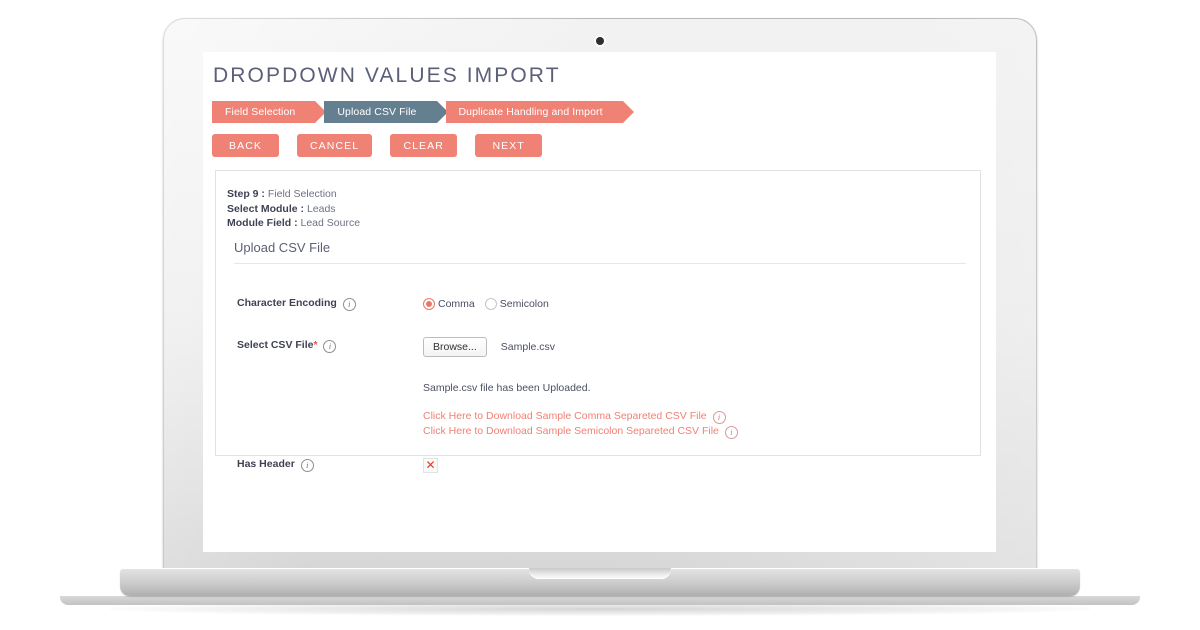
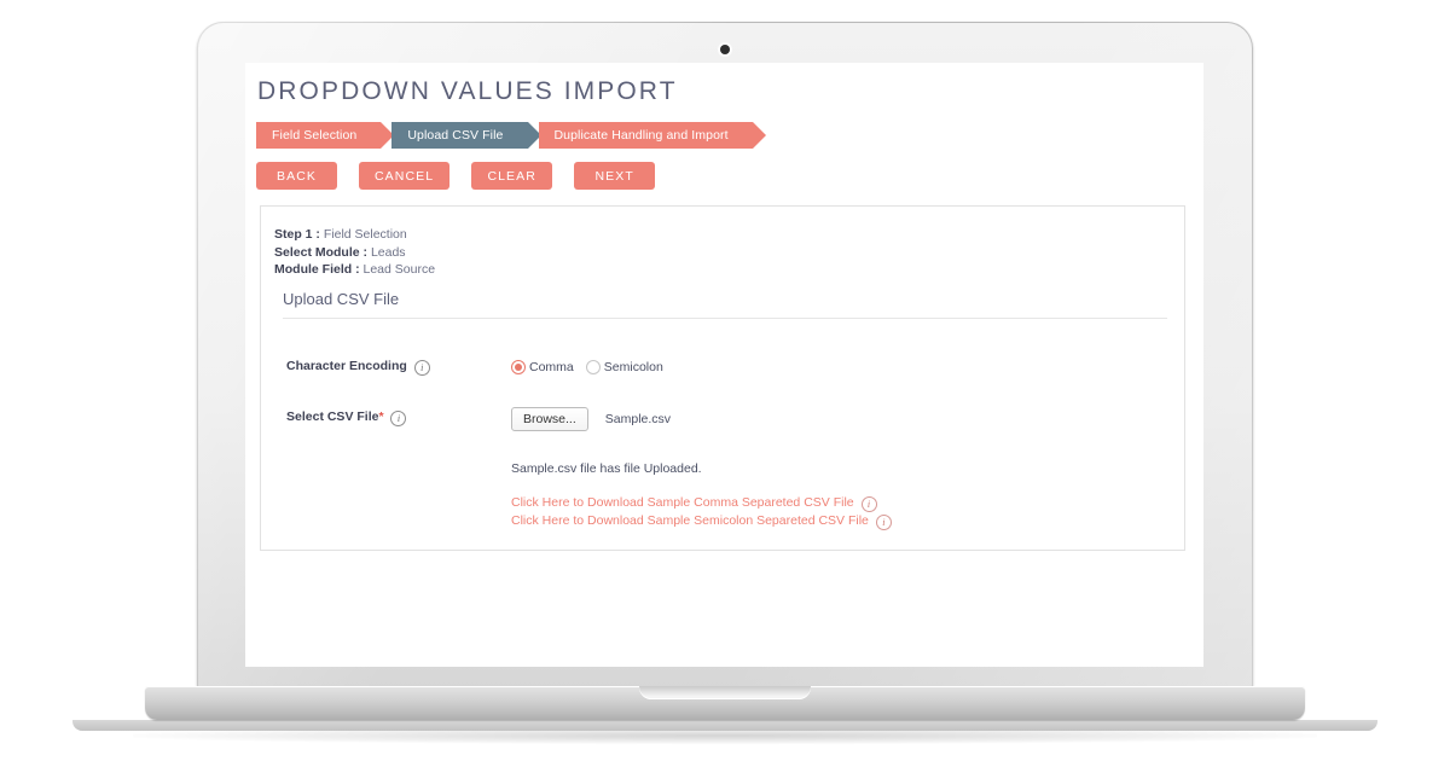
  DROPDOWN VALUES IMPORT
  Field Selection
  Upload CSV File
  Duplicate Handling and Import
  BACK
  CANCEL
  CLEAR
  NEXT
- Step 9 : Field Selection
+ Step 1 : Field Selection
  Select Module : Leads
  Module Field : Lead Source
  Upload CSV File
  Character Encoding i
  Comma
  Semicolon
  Select CSV File* i
  Browse...
  Sample.csv
- Sample.csv file has been Uploaded.
+ Sample.csv file has file Uploaded.
  Click Here to Download Sample Comma Separeted CSV File i
  Click Here to Download Sample Semicolon Separeted CSV File i
- Has Header i
- ✕
